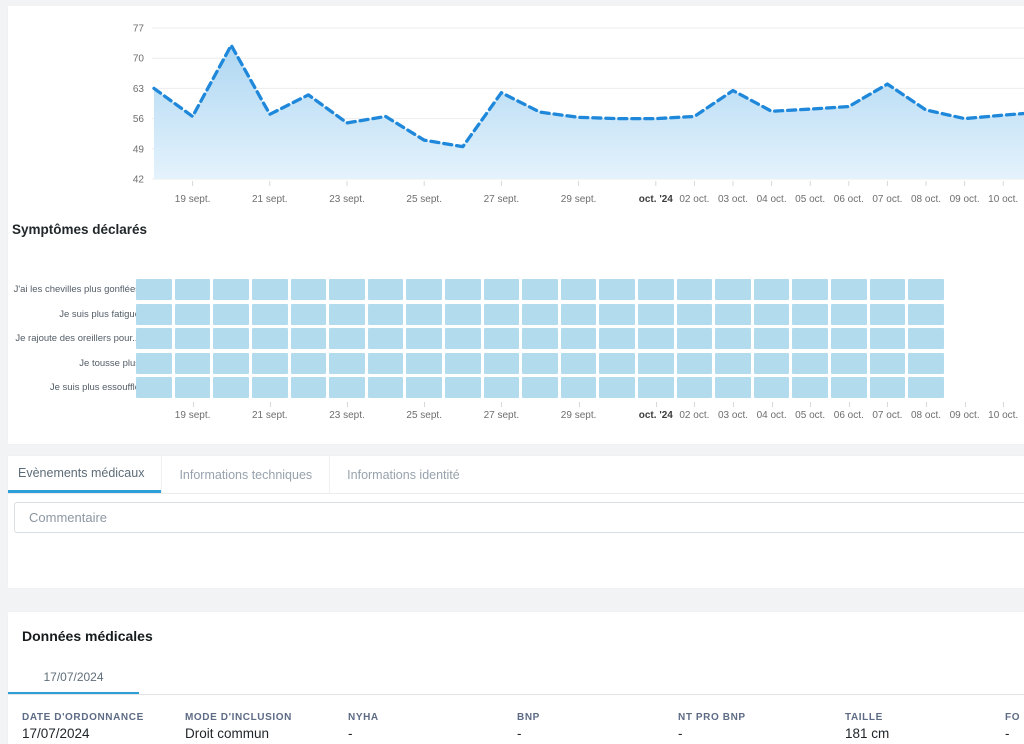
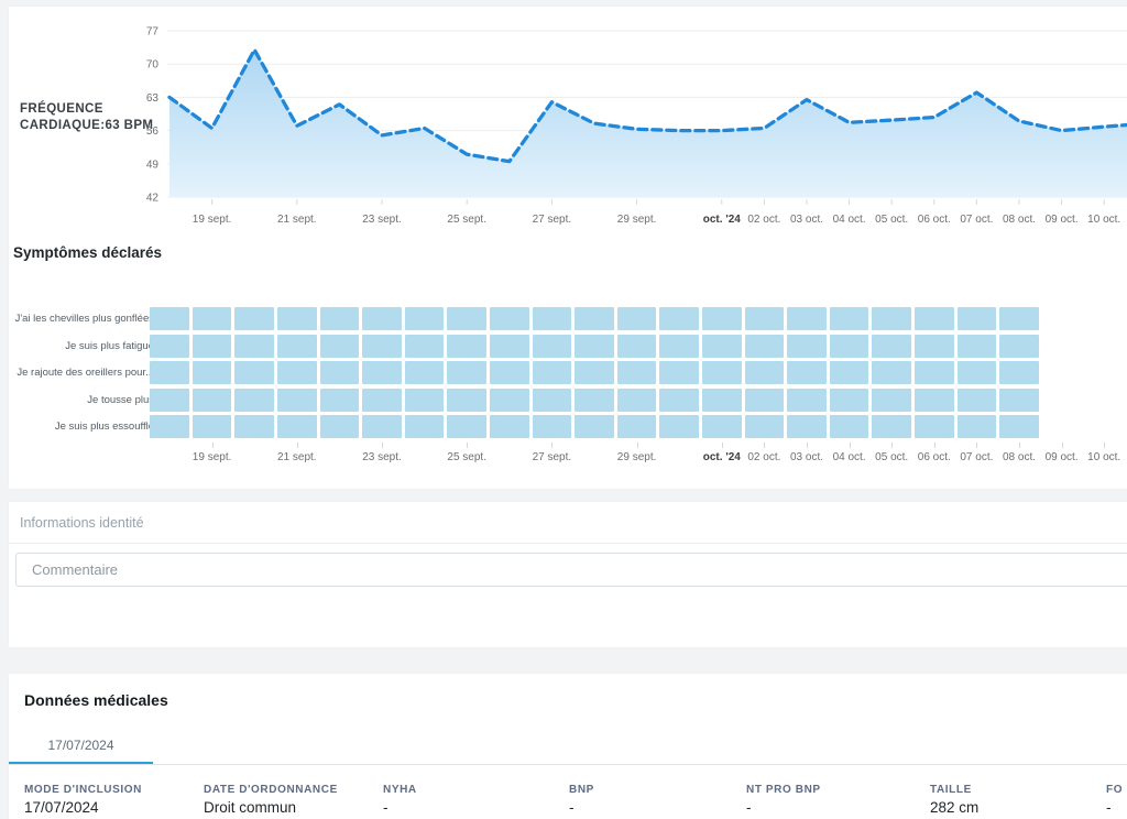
+ FRÉQUENCE CARDIAQUE:63 BPM
  77
  70
  63
  56
  49
  42
  19 sept.
  21 sept.
  23 sept.
  25 sept.
  27 sept.
  29 sept.
  oct. '24
  02 oct.
  03 oct.
  04 oct.
  05 oct.
  06 oct.
  07 oct.
  08 oct.
  09 oct.
  10 oct.
  Symptômes déclarés
  J'ai les chevilles plus gonflée
  Je suis plus fatigu
  Je rajoute des oreillers pour.
  Je tousse plu
  Je suis plus essouffl
  19 sept.
  21 sept.
  23 sept.
  25 sept.
  27 sept.
  29 sept.
  oct. '24
  02 oct.
  03 oct.
  04 oct.
  05 oct.
  06 oct.
  07 oct.
  08 oct.
  09 oct.
  10 oct.
- Evènements médicaux
- Informations techniques
  Informations identité
  Commentaire
  Données médicales
  17/07/2024
- DATE D'ORDONNANCE
+ MODE D'INCLUSION
  17/07/2024
- MODE D'INCLUSION
+ DATE D'ORDONNANCE
  Droit commun
  NYHA
  -
  BNP
  -
  NT PRO BNP
  -
  TAILLE
- 181 cm
+ 282 cm
  FO
  -
